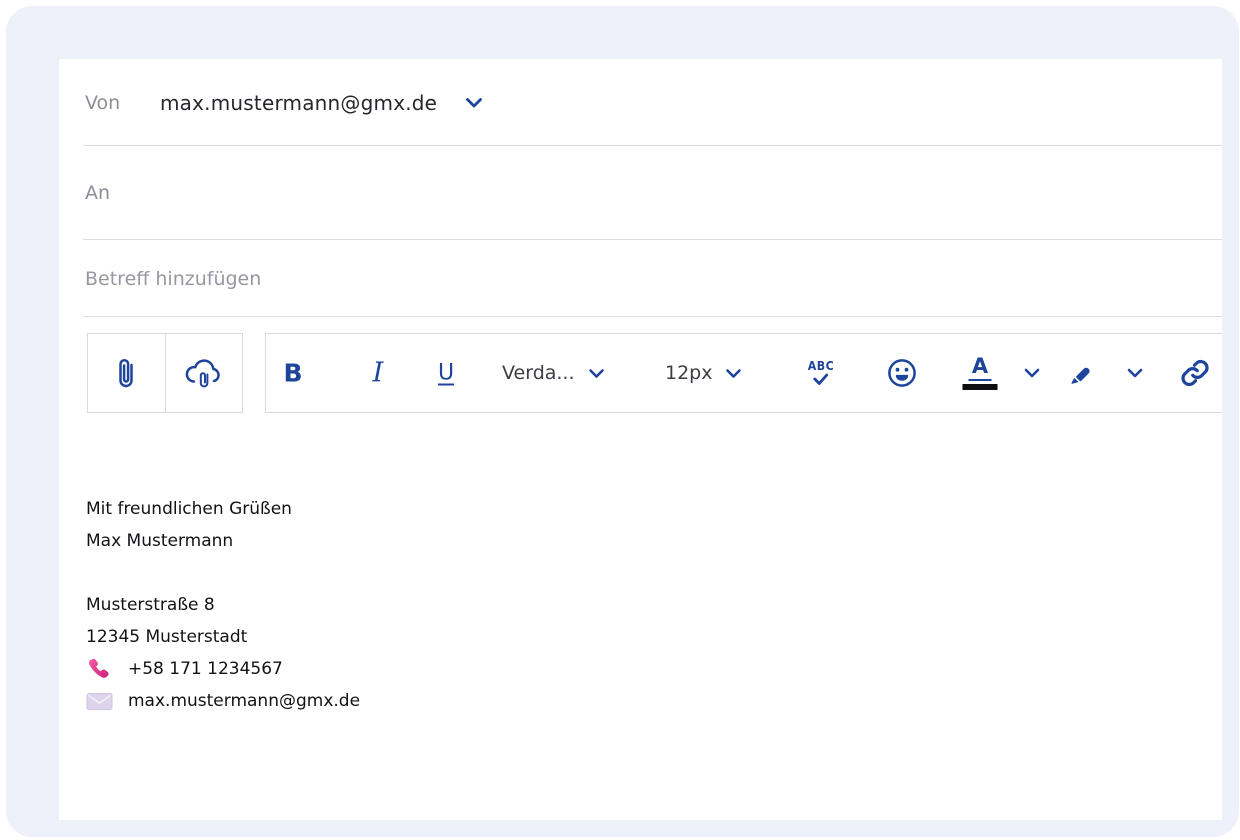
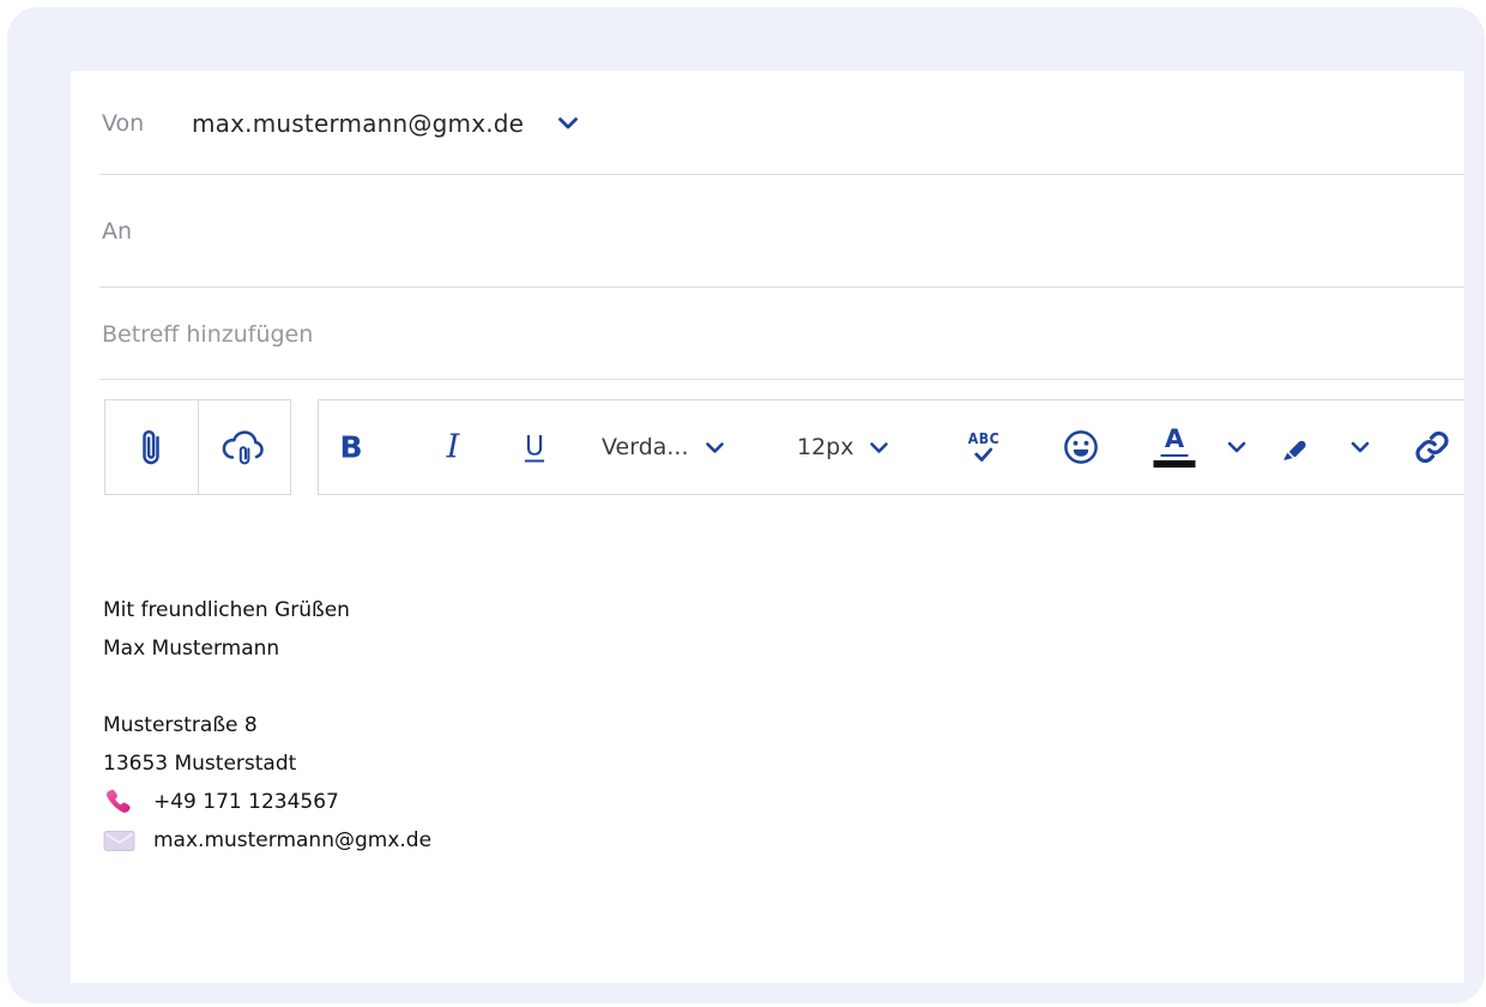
  Von
  max.mustermann@gmx.de
  An
  Betreff hinzufügen
  B
  I
  U
  Verda...
  12px
  ABC
  A
  Mit freundlichen Grüßen
  Max Mustermann
  Musterstraße 8
- 12345 Musterstadt
+ 13653 Musterstadt
- +58 171 1234567
+ +49 171 1234567
  max.mustermann@gmx.de
